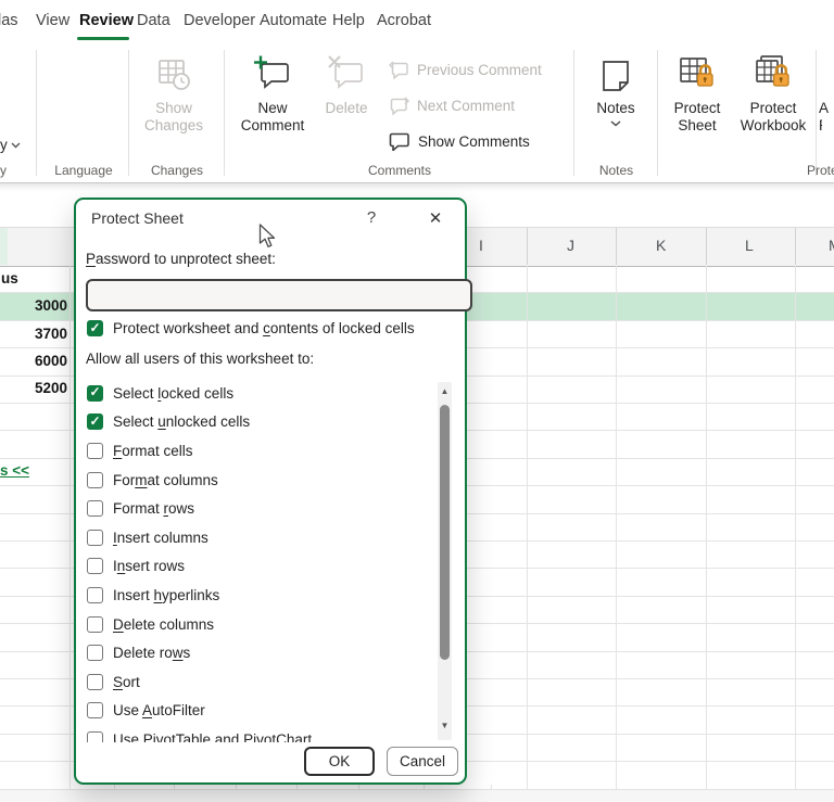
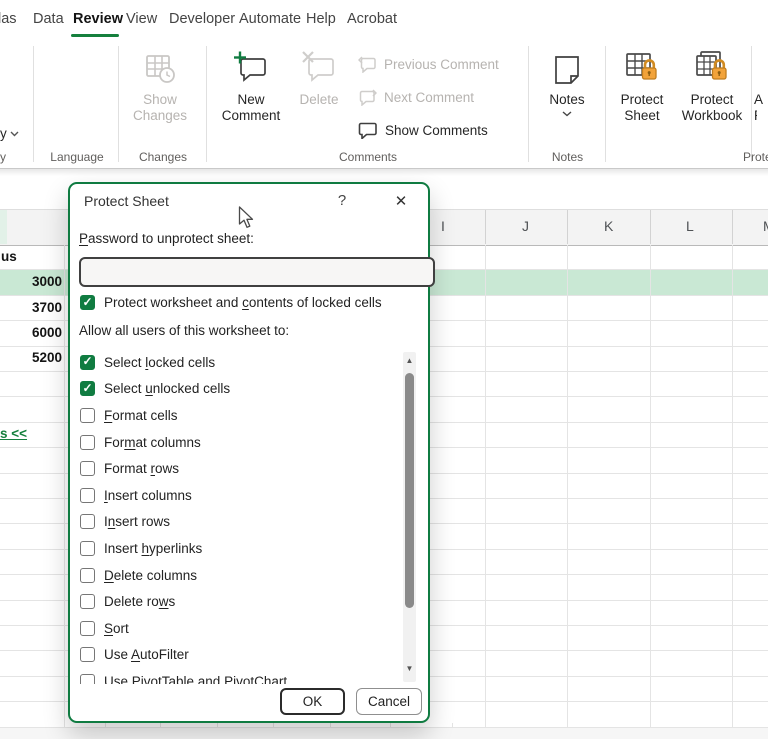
- View
+ Data
  Review
- Data
+ View
  Developer
  Automate
  Help
  Acrobat
  y
  Show
  Changes
  New
  Comment
  Delete
  Previous Comment
  Next Comment
  Show Comments
  Notes
  Protect
  Sheet
  Protect
  Workbook
  A
  y
  Language
  Changes
  Comments
  Notes
  Prot
  I
  J
  K
  L
  us
  3000
  3700
  6000
  5200
  s <<
  Protect Sheet
  ?
  ✕
  Password to unprotect sheet:
  Protect worksheet and contents of locked cells
  Allow all users of this worksheet to:
  Select locked cells
  Select unlocked cells
  Format cells
  Format columns
  Format rows
  Insert columns
  Insert rows
  Insert hyperlinks
  Delete columns
  Delete rows
  Sort
  Use AutoFilter
  Use PivotTable and PivotChart
  ▲
  ▼
  OK
  Cancel
